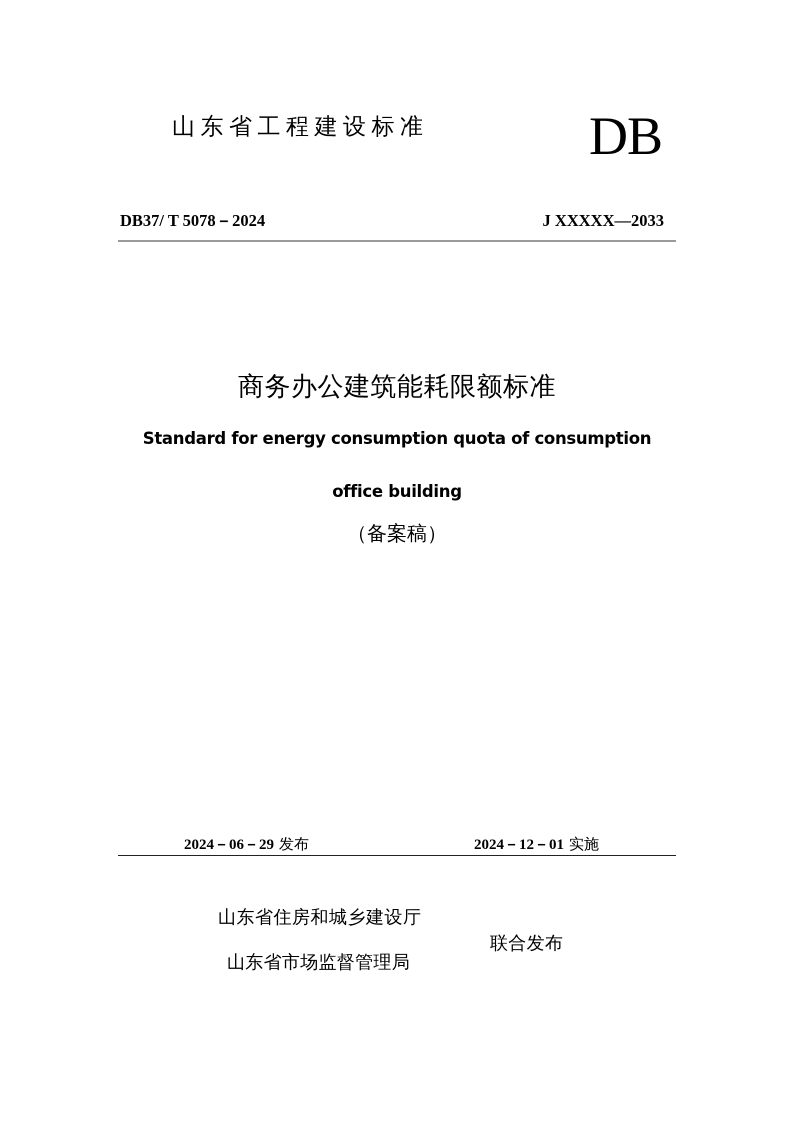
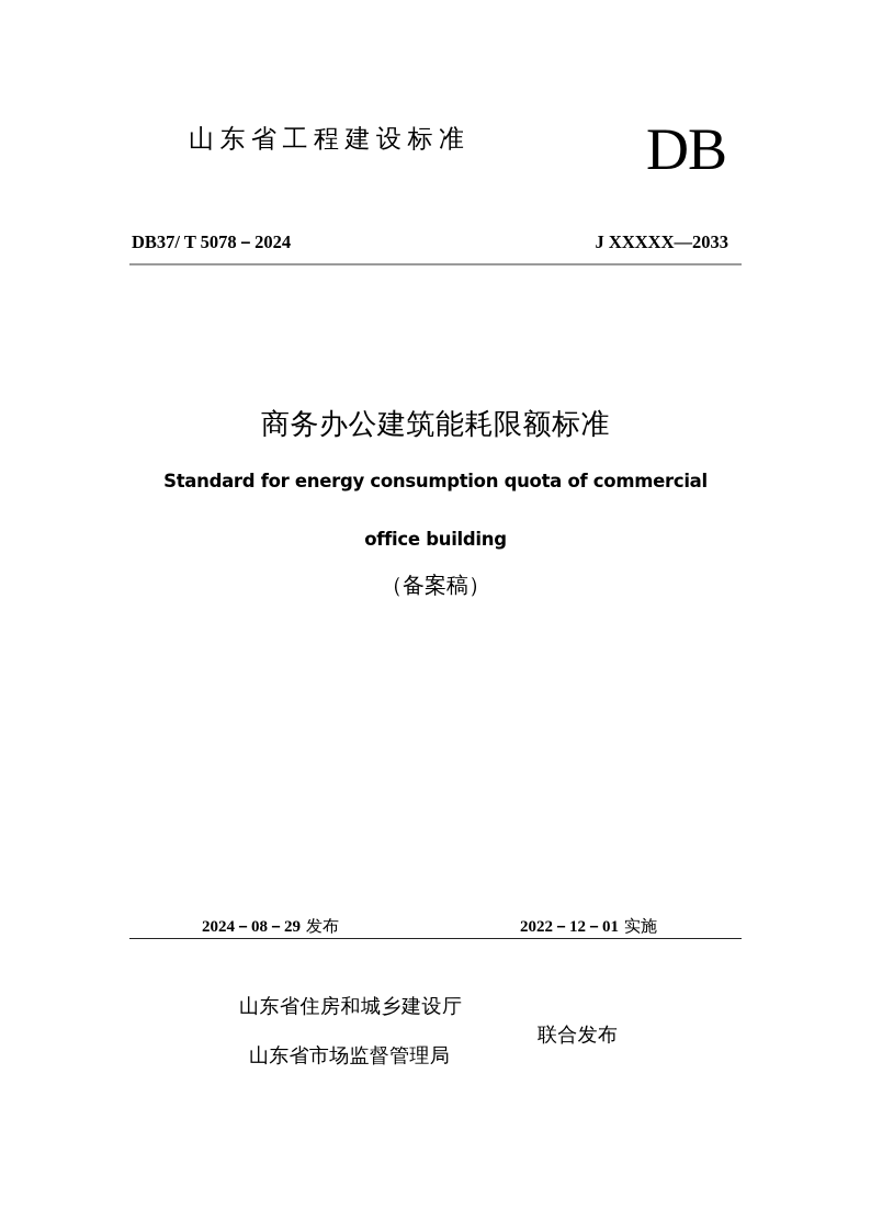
  山东省工程建设标准
  DB
  DB37/ T 5078－2024
  J XXXXX—2033
  商务办公建筑能耗限额标准
- Standard for energy consumption quota of consumption
+ Standard for energy consumption quota of commercial
  office building
  （备案稿）
- 2024－06－29 发布
+ 2024－08－29 发布
- 2024－12－01 实施
+ 2022－12－01 实施
  山东省住房和城乡建设厅
  山东省市场监督管理局
  联合发布
